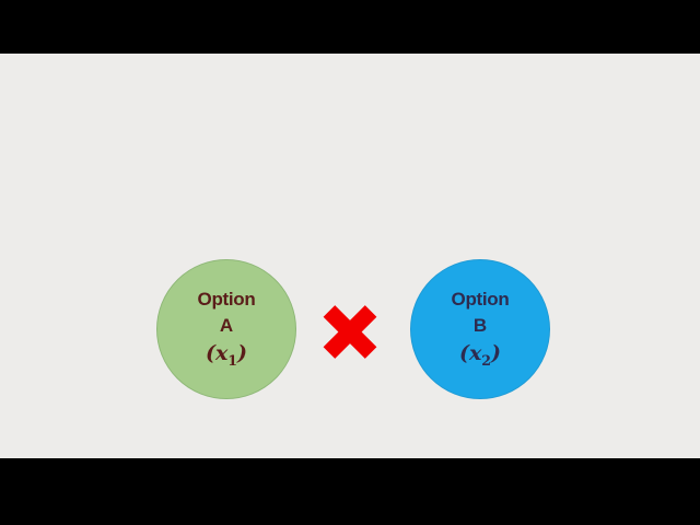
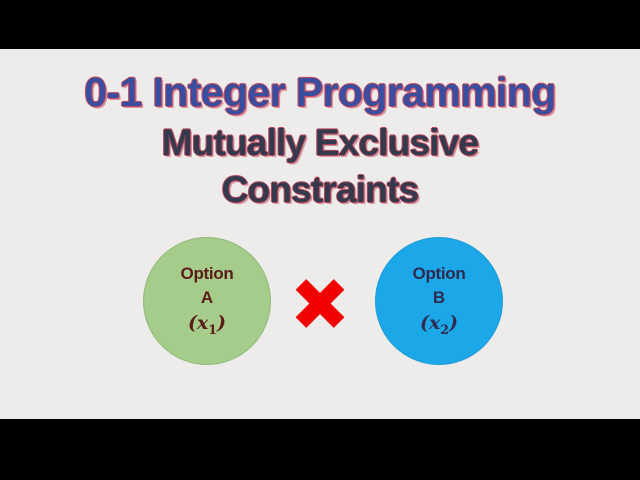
+ 0-1 Integer Programming
+ Mutually Exclusive
+ Constraints
  Option
  A
  (x1)
  Option
  B
  (x2)
